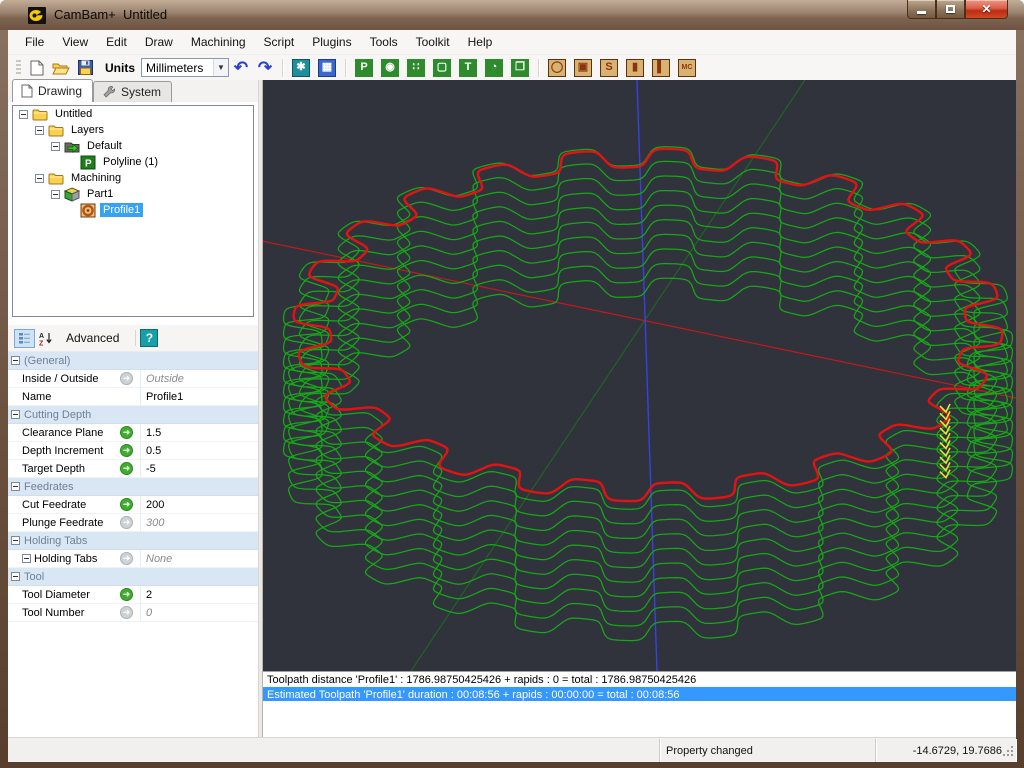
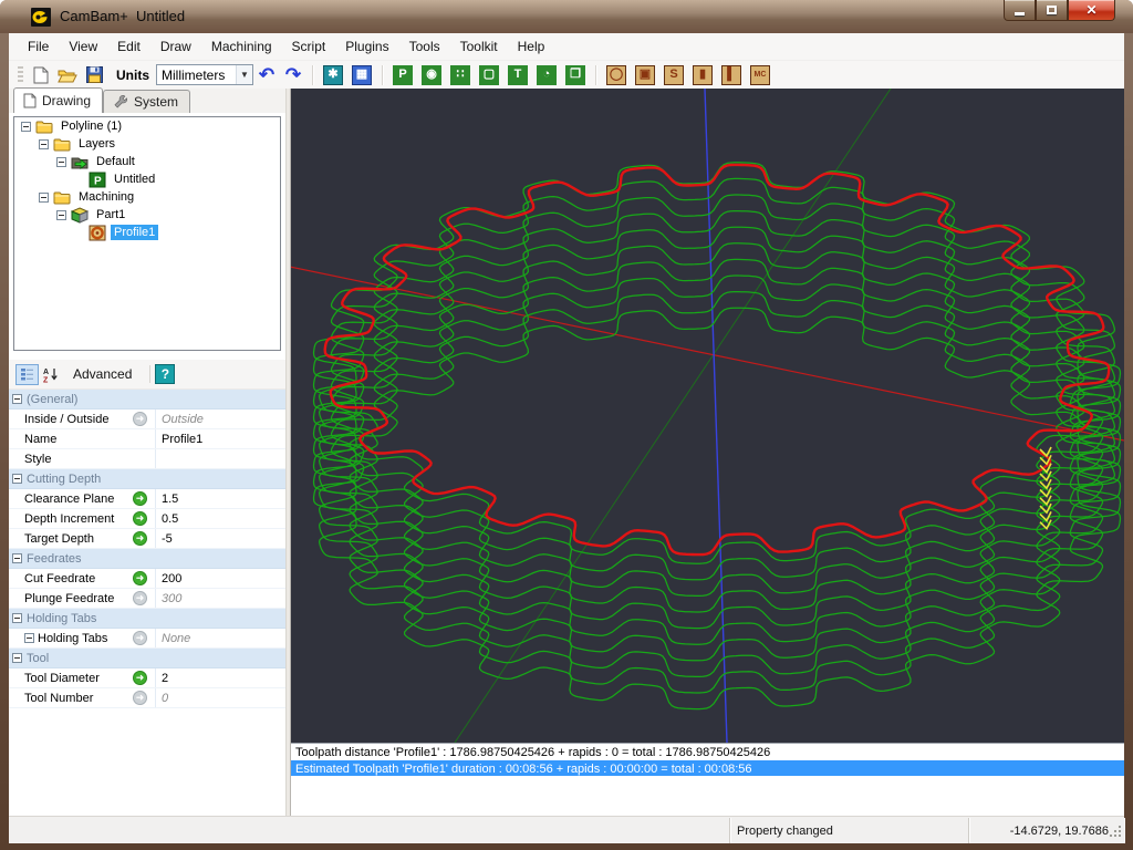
  CamBam+ Untitled
  ✕
  File
  View
  Edit
  Draw
  Machining
  Script
  Plugins
  Tools
  Toolkit
  Help
  Units
  Millimeters
  ▼
  ↶
  ↷
  ✱
  ▦
  P
  ◉
  ∷
  ▢
  T
  ◔
  ❒
  ◯
  ▣
  S
  ▮
  ▌
  Drawing
  System
- Untitled
+ Polyline (1)
  Layers
  Default
  P
- Polyline (1)
+ Untitled
  Machining
  Part1
  Profile1
  Advanced
  ?
  (General)
  Inside / Outside
  ➜
  Outside
  Name
  Profile1
+ Style
  Cutting Depth
  Clearance Plane
  ➜
  1.5
  Depth Increment
  ➜
  0.5
  Target Depth
  ➜
  -5
  Feedrates
  Cut Feedrate
  ➜
  200
  Plunge Feedrate
  ➜
  300
  Holding Tabs
  Holding Tabs
  ➜
  None
  Tool
  Tool Diameter
  ➜
  2
  Tool Number
  ➜
  0
  Toolpath distance 'Profile1' : 1786.98750425426 + rapids : 0 = total : 1786.98750425426
  Estimated Toolpath 'Profile1' duration : 00:08:56 + rapids : 00:00:00 = total : 00:08:56
  Property changed
  -14.6729, 19.7686
